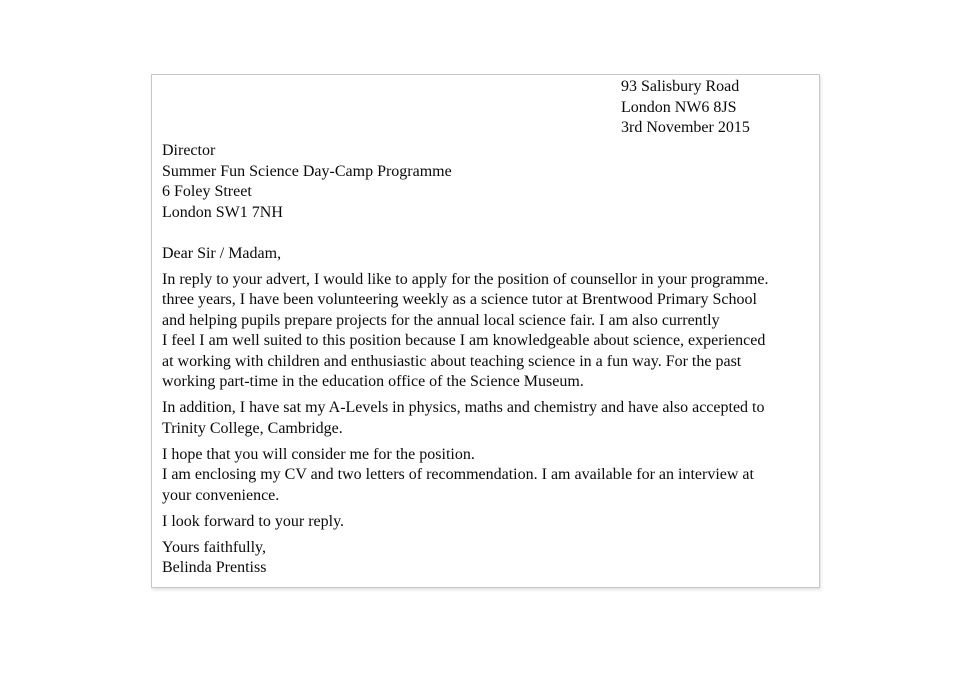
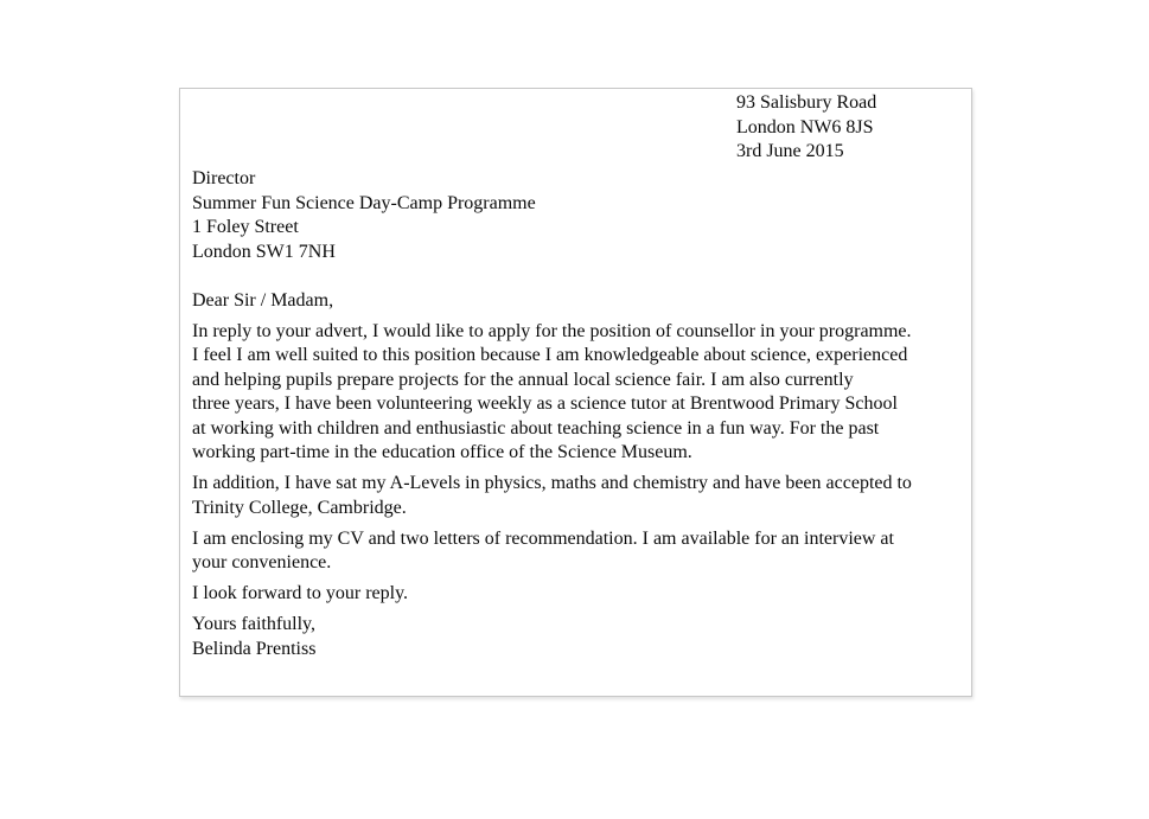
  93 Salisbury Road
  London NW6 8JS
- 3rd November 2015
+ 3rd June 2015
  Director
  Summer Fun Science Day-Camp Programme
- 6 Foley Street
+ 1 Foley Street
  London SW1 7NH
  Dear Sir / Madam,
  In reply to your advert, I would like to apply for the position of counsellor in your programme.
- three years, I have been volunteering weekly as a science tutor at Brentwood Primary School
+ I feel I am well suited to this position because I am knowledgeable about science, experienced
  and helping pupils prepare projects for the annual local science fair. I am also currently
- I feel I am well suited to this position because I am knowledgeable about science, experienced
+ three years, I have been volunteering weekly as a science tutor at Brentwood Primary School
  at working with children and enthusiastic about teaching science in a fun way. For the past
  working part-time in the education office of the Science Museum.
- In addition, I have sat my A-Levels in physics, maths and chemistry and have also accepted to
+ In addition, I have sat my A-Levels in physics, maths and chemistry and have been accepted to
  Trinity College, Cambridge.
- I hope that you will consider me for the position.
  I am enclosing my CV and two letters of recommendation. I am available for an interview at
  your convenience.
  I look forward to your reply.
  Yours faithfully,
  Belinda Prentiss
